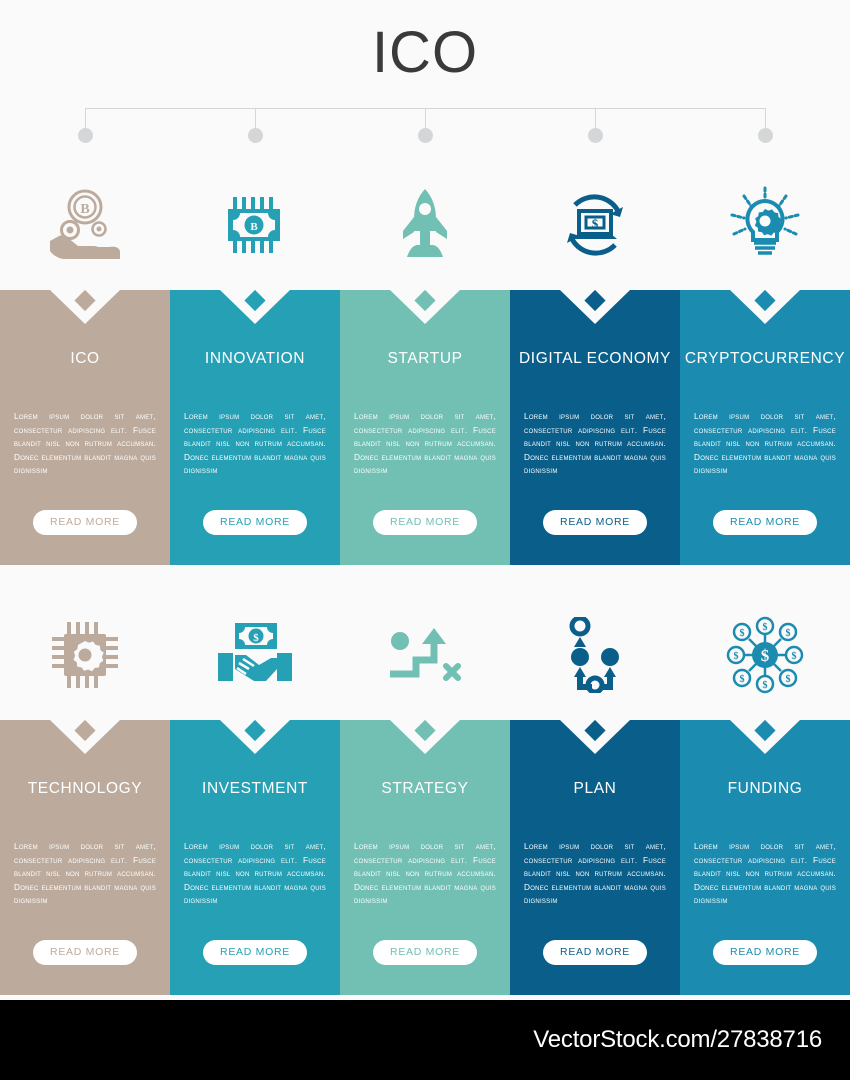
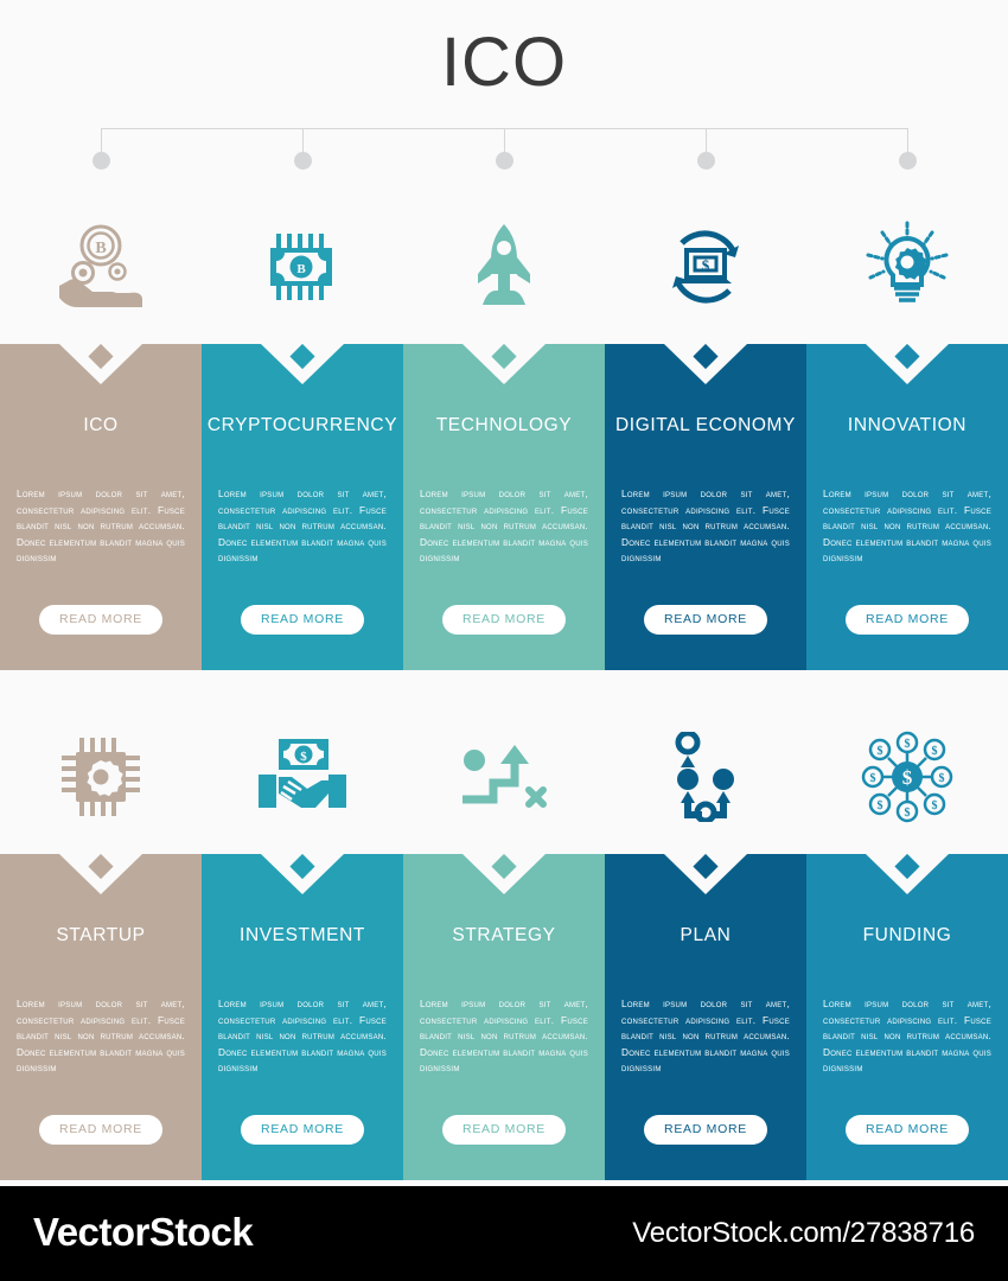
  ICO
  B
  ICO
  Lorem ipsum dolor sit amet, consectetur adipiscing elit. Fusce blandit nisl non rutrum accumsan. Donec elementum blandit magna quis dignissim
  READ MORE
  B
- INNOVATION
+ CRYPTOCURRENCY
  Lorem ipsum dolor sit amet, consectetur adipiscing elit. Fusce blandit nisl non rutrum accumsan. Donec elementum blandit magna quis dignissim
  READ MORE
- STARTUP
+ TECHNOLOGY
  Lorem ipsum dolor sit amet, consectetur adipiscing elit. Fusce blandit nisl non rutrum accumsan. Donec elementum blandit magna quis dignissim
  READ MORE
  $
  DIGITAL ECONOMY
  Lorem ipsum dolor sit amet, consectetur adipiscing elit. Fusce blandit nisl non rutrum accumsan. Donec elementum blandit magna quis dignissim
  READ MORE
- CRYPTOCURRENCY
+ INNOVATION
  Lorem ipsum dolor sit amet, consectetur adipiscing elit. Fusce blandit nisl non rutrum accumsan. Donec elementum blandit magna quis dignissim
  READ MORE
- TECHNOLOGY
+ STARTUP
  Lorem ipsum dolor sit amet, consectetur adipiscing elit. Fusce blandit nisl non rutrum accumsan. Donec elementum blandit magna quis dignissim
  READ MORE
  $
  INVESTMENT
  Lorem ipsum dolor sit amet, consectetur adipiscing elit. Fusce blandit nisl non rutrum accumsan. Donec elementum blandit magna quis dignissim
  READ MORE
  STRATEGY
  Lorem ipsum dolor sit amet, consectetur adipiscing elit. Fusce blandit nisl non rutrum accumsan. Donec elementum blandit magna quis dignissim
  READ MORE
  PLAN
  Lorem ipsum dolor sit amet, consectetur adipiscing elit. Fusce blandit nisl non rutrum accumsan. Donec elementum blandit magna quis dignissim
  READ MORE
  $
  $
  $
  $
  $
  $
  $
  $
  $
  FUNDING
  Lorem ipsum dolor sit amet, consectetur adipiscing elit. Fusce blandit nisl non rutrum accumsan. Donec elementum blandit magna quis dignissim
  READ MORE
+ VectorStock
  VectorStock.com/27838716
